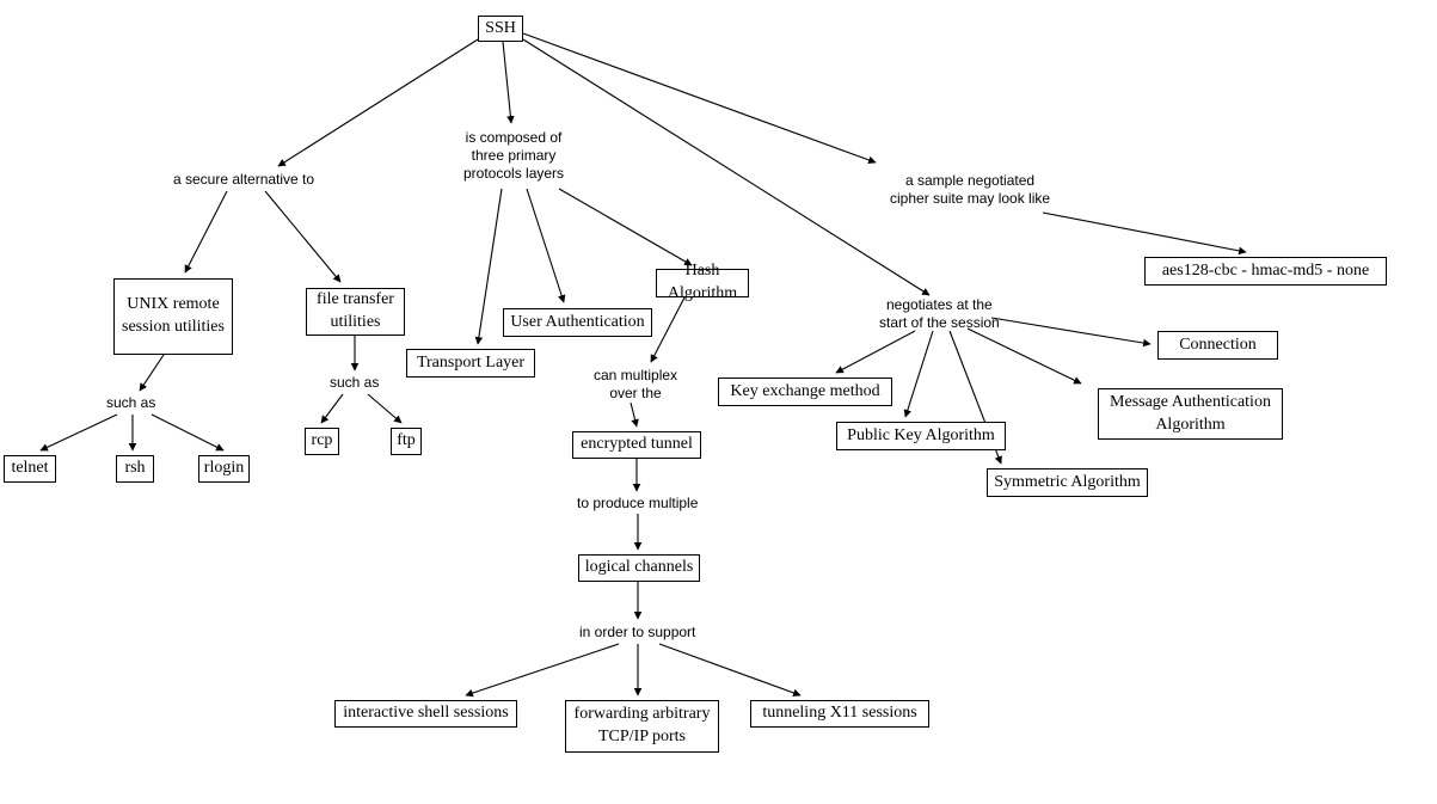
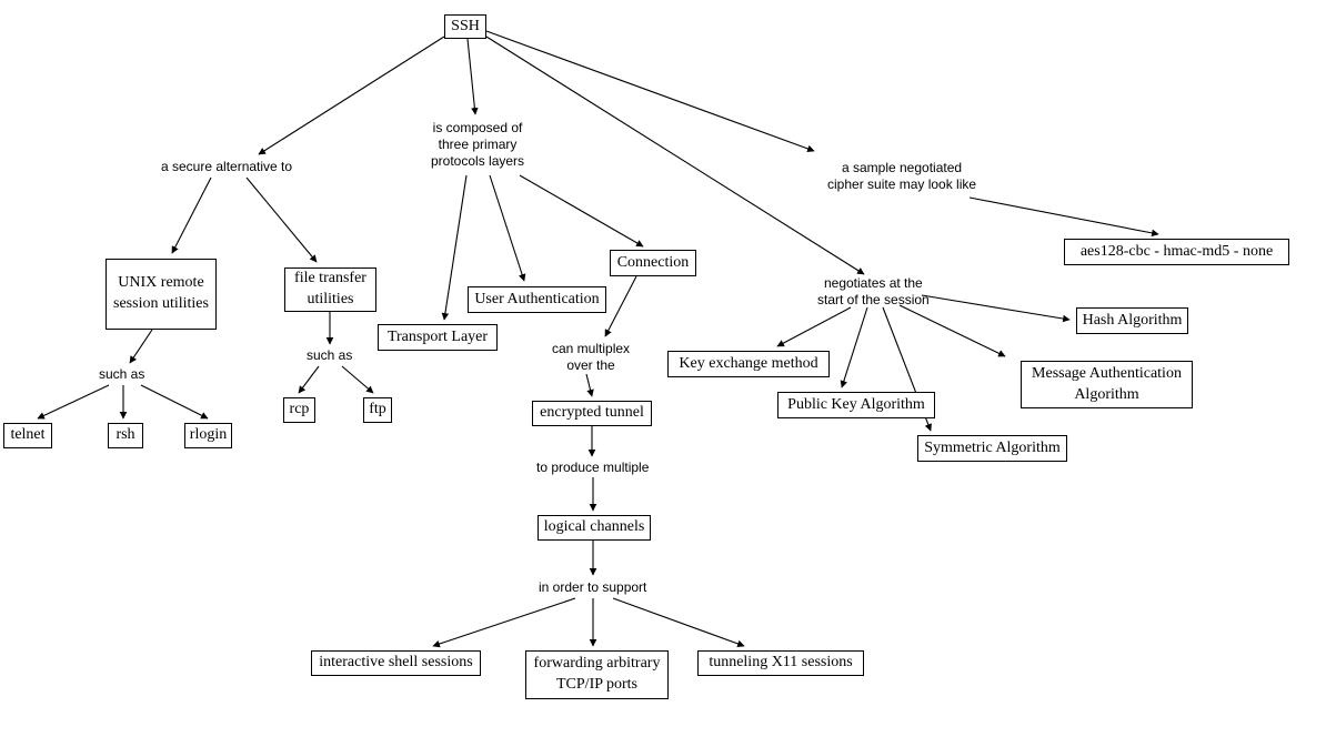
  SSH
  UNIX remote
  session utilities
  file transfer
  utilities
  telnet
  rsh
  rlogin
  rcp
  ftp
  Transport Layer
  User Authentication
- Hash Algorithm
+ Connection
  encrypted tunnel
  logical channels
  interactive shell sessions
  forwarding arbitrary
  TCP/IP ports
  tunneling X11 sessions
  Key exchange method
  Public Key Algorithm
  Symmetric Algorithm
  Message Authentication
  Algorithm
- Connection
+ Hash Algorithm
  aes128-cbc - hmac-md5 - none
  a secure alternative to
  is composed of
  three primary
  protocols layers
  a sample negotiated
  cipher suite may look like
  negotiates at the
  start of the session
  such as
  such as
  can multiplex
  over the
  to produce multiple
  in order to support
